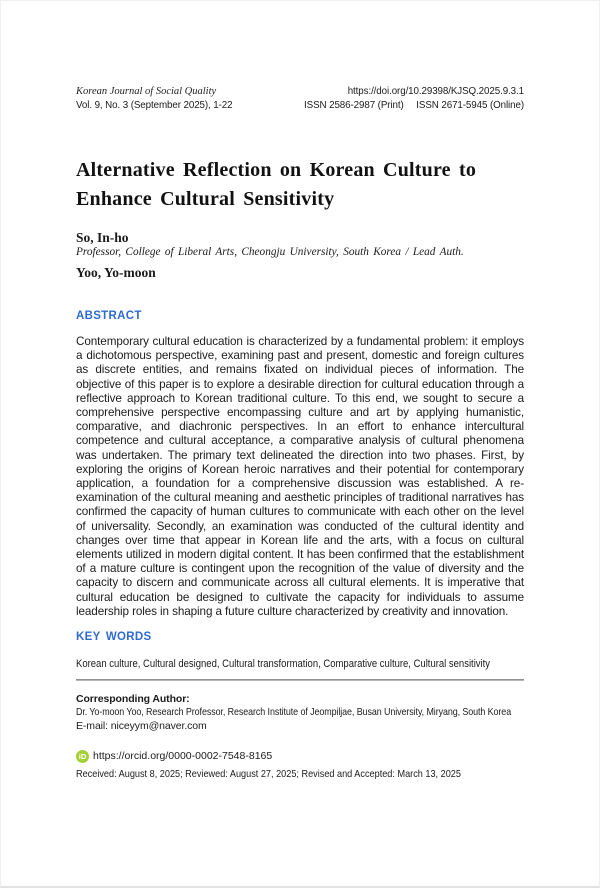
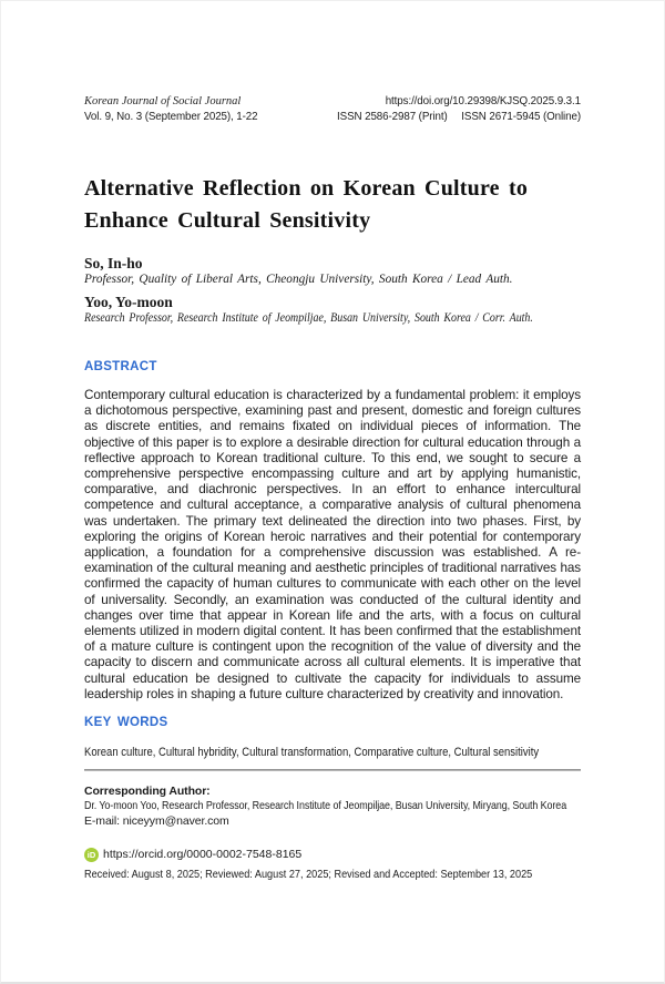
- Korean Journal of Social Quality
+ Korean Journal of Social Journal
  Vol. 9, No. 3 (September 2025), 1-22
  https://doi.org/10.29398/KJSQ.2025.9.3.1
  ISSN 2586-2987 (Print) ISSN 2671-5945 (Online)
  Alternative Reflection on Korean Culture to
  Enhance Cultural Sensitivity
  So, In-ho
- Professor, College of Liberal Arts, Cheongju University, South Korea / Lead Auth.
+ Professor, Quality of Liberal Arts, Cheongju University, South Korea / Lead Auth.
  Yoo, Yo-moon
+ Research Professor, Research Institute of Jeompiljae, Busan University, South Korea / Corr. Auth.
  ABSTRACT
  Contemporary cultural education is characterized by a fundamental problem: it employs a dichotomous perspective, examining past and present, domestic and foreign cultures as discrete entities, and remains fixated on individual pieces of information. The objective of this paper is to explore a desirable direction for cultural education through a reflective approach to Korean traditional culture. To this end, we sought to secure a comprehensive perspective encompassing culture and art by applying humanistic, comparative, and diachronic perspectives. In an effort to enhance intercultural competence and cultural acceptance, a comparative analysis of cultural phenomena was undertaken. The primary text delineated the direction into two phases. First, by exploring the origins of Korean heroic narratives and their potential for contemporary application, a foundation for a comprehensive discussion was established. A re-examination of the cultural meaning and aesthetic principles of traditional narratives has confirmed the capacity of human cultures to communicate with each other on the level of universality. Secondly, an examination was conducted of the cultural identity and changes over time that appear in Korean life and the arts, with a focus on cultural elements utilized in modern digital content. It has been confirmed that the establishment of a mature culture is contingent upon the recognition of the value of diversity and the capacity to discern and communicate across all cultural elements. It is imperative that cultural education be designed to cultivate the capacity for individuals to assume leadership roles in shaping a future culture characterized by creativity and innovation.
  KEY WORDS
- Korean culture, Cultural designed, Cultural transformation, Comparative culture, Cultural sensitivity
+ Korean culture, Cultural hybridity, Cultural transformation, Comparative culture, Cultural sensitivity
  Corresponding Author:
  Dr. Yo-moon Yoo, Research Professor, Research Institute of Jeompiljae, Busan University, Miryang, South Korea
  E-mail: niceyym@naver.com
  iD
  https://orcid.org/0000-0002-7548-8165
- Received: August 8, 2025; Reviewed: August 27, 2025; Revised and Accepted: March 13, 2025
+ Received: August 8, 2025; Reviewed: August 27, 2025; Revised and Accepted: September 13, 2025
